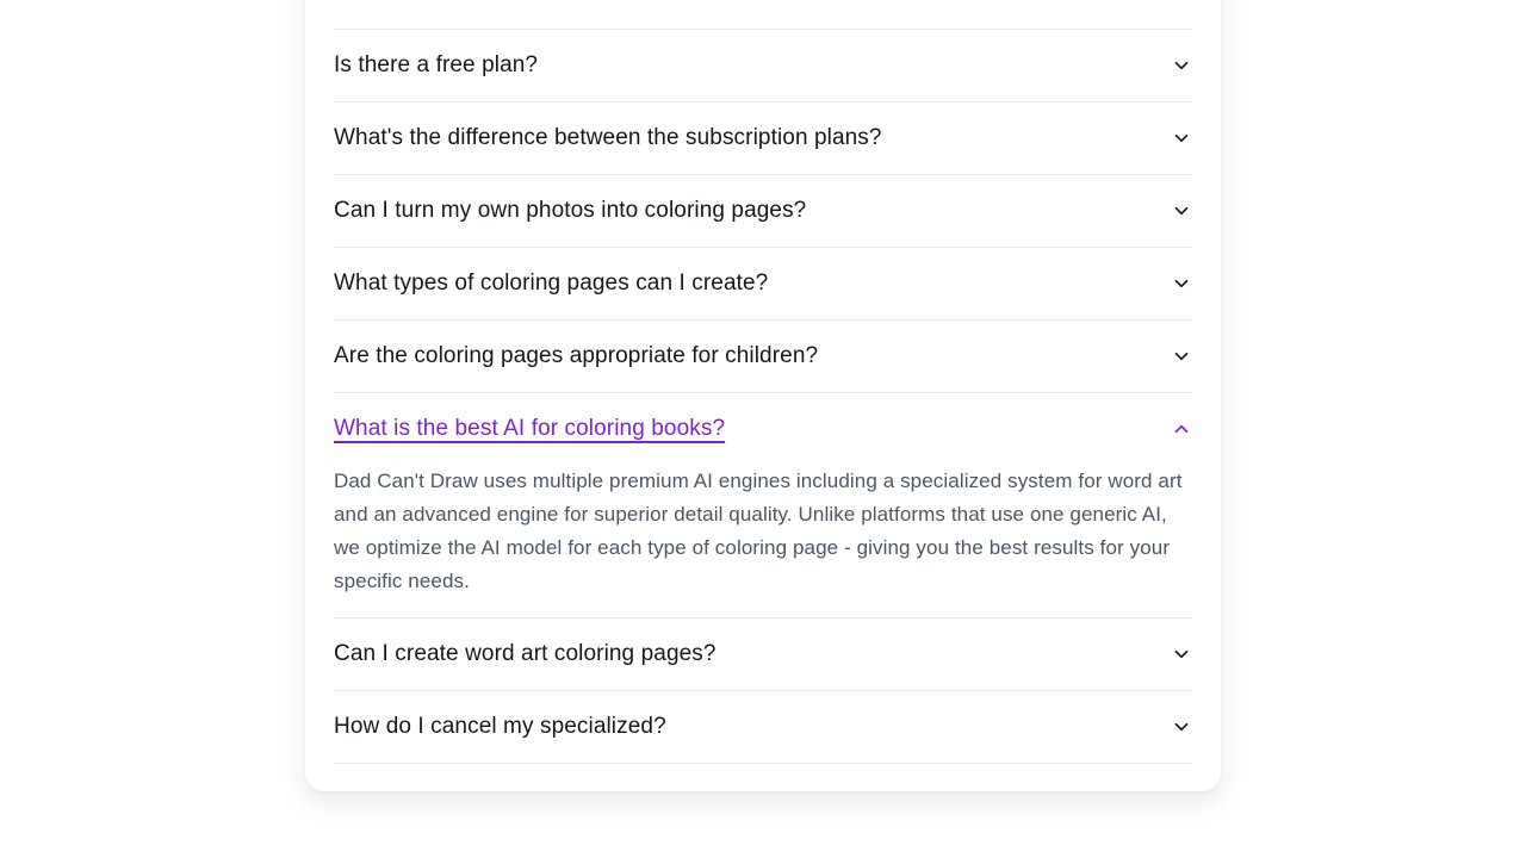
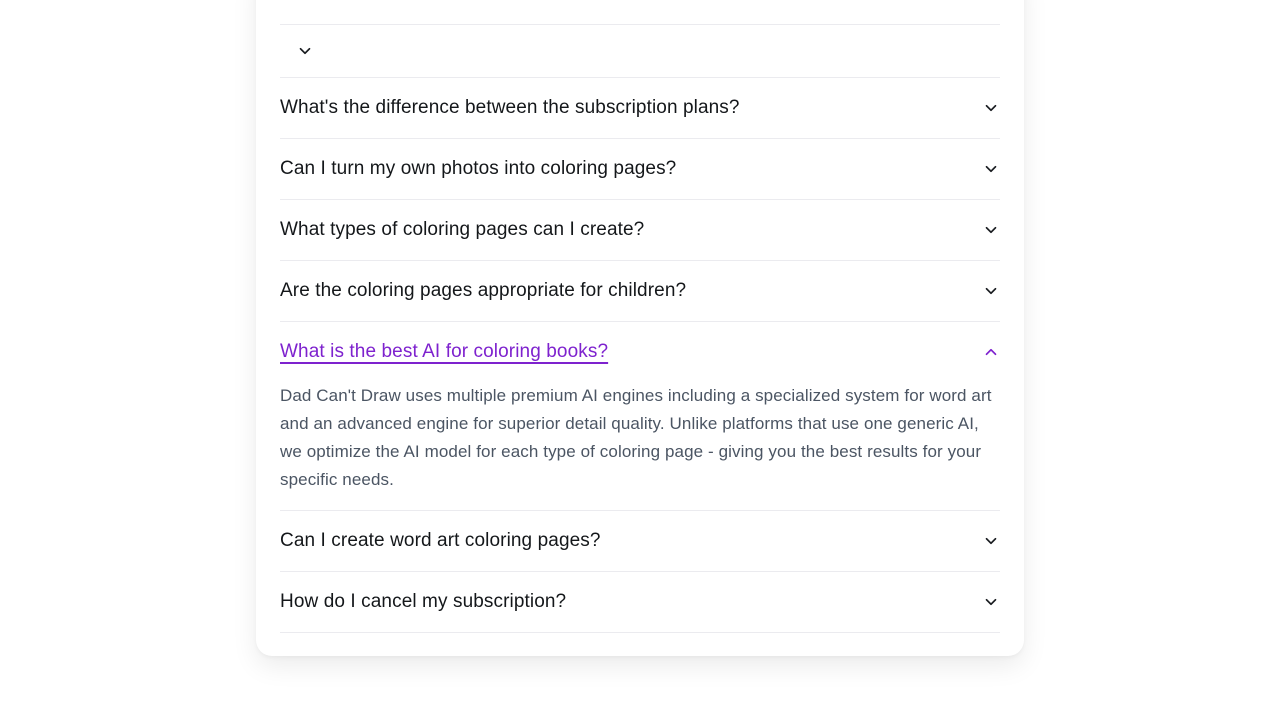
- Is there a free plan?
  What's the difference between the subscription plans?
  Can I turn my own photos into coloring pages?
  What types of coloring pages can I create?
  Are the coloring pages appropriate for children?
  What is the best AI for coloring books?
  Dad Can't Draw uses multiple premium AI engines including a specialized system for word art and an advanced engine for superior detail quality. Unlike platforms that use one generic AI, we optimize the AI model for each type of coloring page - giving you the best results for your specific needs.
  Can I create word art coloring pages?
- How do I cancel my specialized?
+ How do I cancel my subscription?
